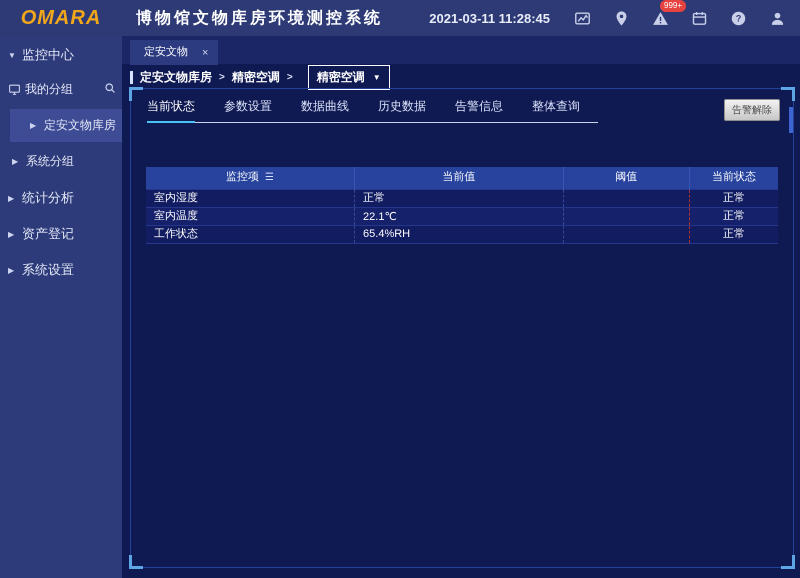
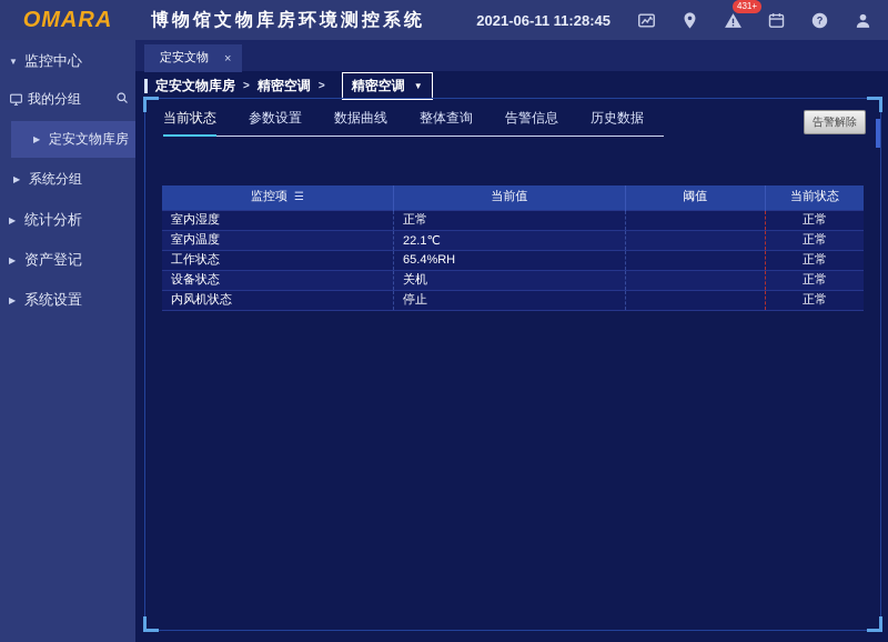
  OMARA
  博物馆文物库房环境测控系统
- 2021-03-11 11:28:45
+ 2021-06-11 11:28:45
- 999+
+ 431+
  ?
  ▼
  监控中心
  我的分组
  ▶
  定安文物库房
  ▶
  系统分组
  ▶
  统计分析
  ▶
  资产登记
  ▶
  系统设置
  定安文物
  ×
  定安文物库房
  >
  精密空调
  >
  精密空调
  ▼
  当前状态
  参数设置
  数据曲线
- 历史数据
+ 整体查询
  告警信息
- 整体查询
+ 历史数据
  告警解除
  监控项 ☰	当前值	阈值	当前状态
  室内湿度	正常		正常
  室内温度	22.1℃		正常
  工作状态	65.4%RH		正常
+ 设备状态	关机		正常
+ 内风机状态	停止		正常
